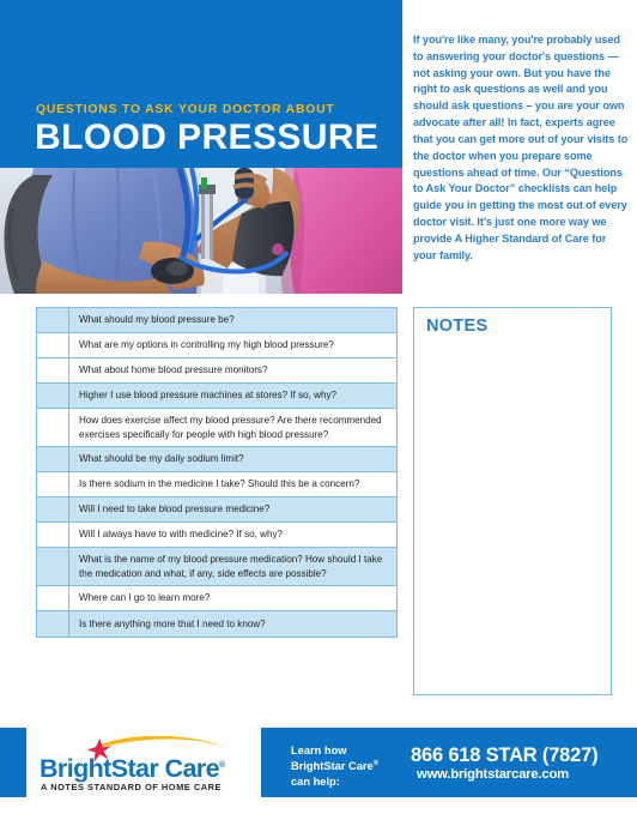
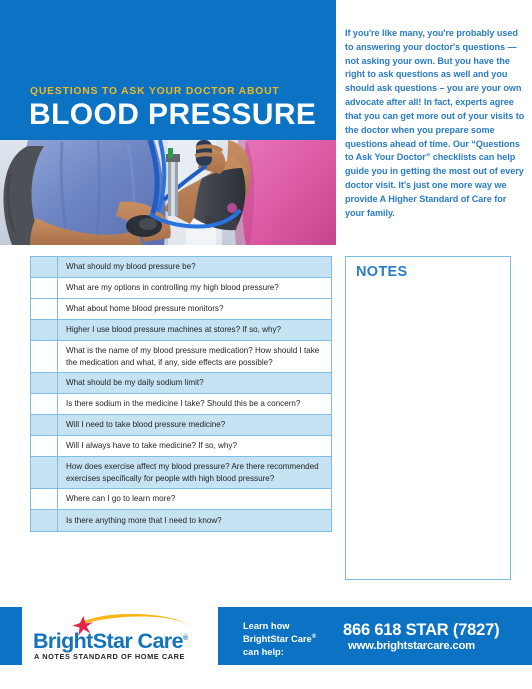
  QUESTIONS TO ASK YOUR DOCTOR ABOUT
  BLOOD PRESSURE
  If you're like many, you're probably used to answering your doctor's questions — not asking your own. But you have the right to ask questions as well and you should ask questions – you are your own advocate after all! In fact, experts agree that you can get more out of your visits to the doctor when you prepare some questions ahead of time. Our “Questions to Ask Your Doctor” checklists can help guide you in getting the most out of every doctor visit. It's just one more way we provide A Higher Standard of Care for your family.
  What should my blood pressure be?
  What are my options in controlling my high blood pressure?
  What about home blood pressure monitors?
  Higher I use blood pressure machines at stores? If so, why?
- How does exercise affect my blood pressure? Are there recommended exercises specifically for people with high blood pressure?
+ What is the name of my blood pressure medication? How should I take the medication and what, if any, side effects are possible?
  What should be my daily sodium limit?
  Is there sodium in the medicine I take? Should this be a concern?
  Will I need to take blood pressure medicine?
- Will I always have to with medicine? If so, why?
+ Will I always have to take medicine? If so, why?
- What is the name of my blood pressure medication? How should I take the medication and what, if any, side effects are possible?
+ How does exercise affect my blood pressure? Are there recommended exercises specifically for people with high blood pressure?
  Where can I go to learn more?
  Is there anything more that I need to know?
  NOTES
  BrightStar Care
  A NOTES STANDARD OF HOME CARE
  Learn how
  BrightStar Care
  can help:
  866 618 STAR (7827)
  www.brightstarcare.com
